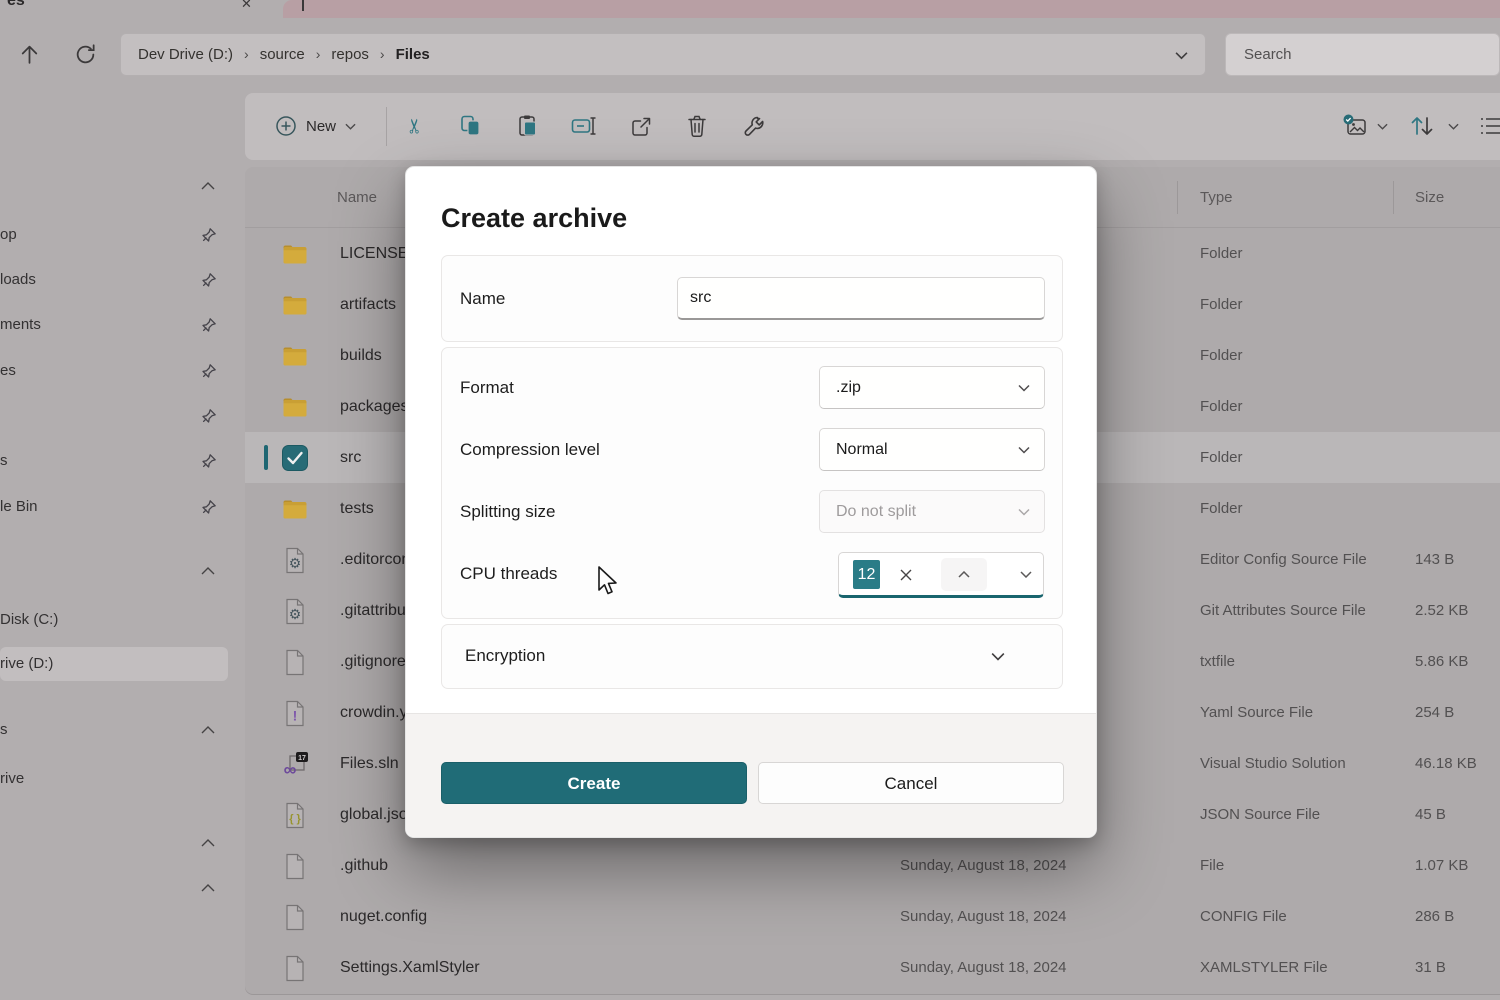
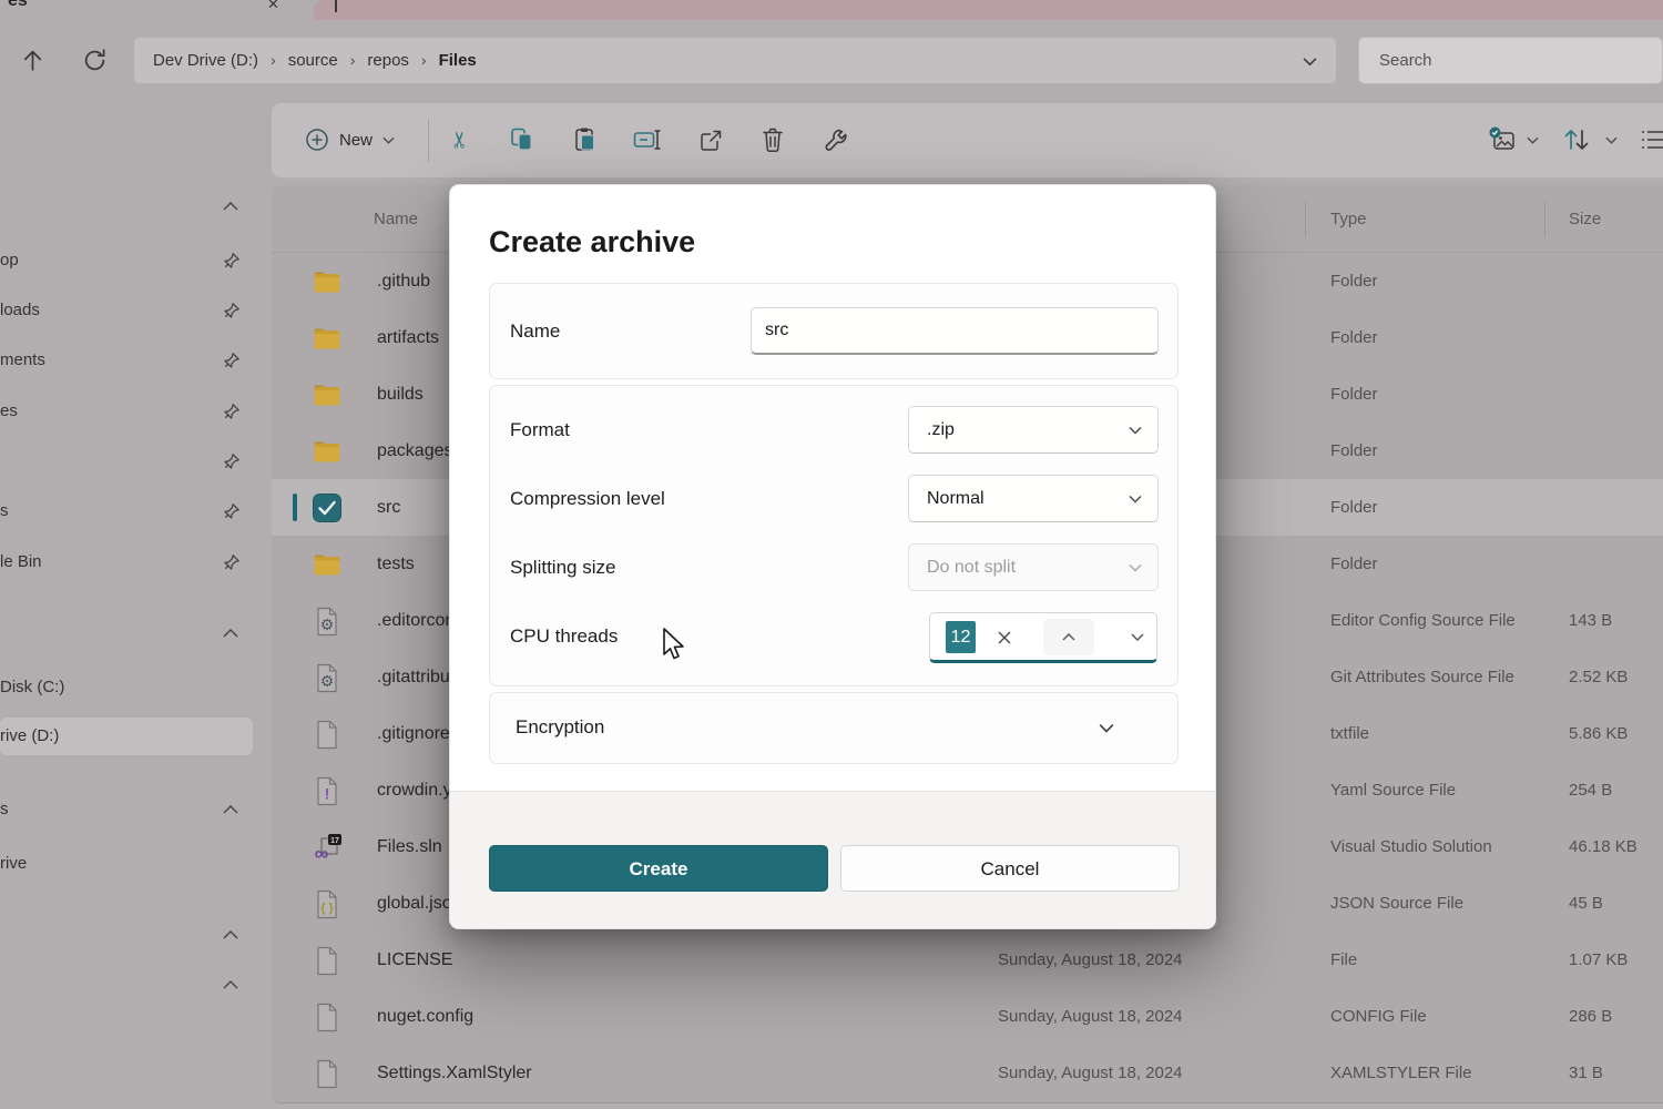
  es
  ✕
  Dev Drive (D:) › source › repos › Files
  Search
  New
  op
  loads
  ments
  es
  s
  le Bin
  Disk (C:)
  rive (D:)
  s
  rive
  Name
  Type
  Size
- LICENSE
+ .github
  Folder
  artifacts
  Folder
  builds
  Folder
  package
  Folder
  src
  Folder
  tests
  Folder
  ⚙
  Editor Config Source File
  143 B
  ⚙
  .gitattribu
  Git Attributes Source File
  2.52 KB
  .gitignore
  txtfile
  5.86 KB
  !
  crowdin.y
  Yaml Source File
  254 B
  ∞
  Files.sln
  Visual Studio Solution
  46.18 KB
  { }
  global.jso
  JSON Source File
  45 B
- .github
+ LICENSE
  Sunday, August 18, 2024
  File
  1.07 KB
  nuget.config
  Sunday, August 18, 2024
  CONFIG File
  286 B
  Settings.XamlStyler
  Sunday, August 18, 2024
  XAMLSTYLER File
  31 B
  Create archive
  Name
  src
  Format
  .zip
  Compression level
  Normal
  Splitting size
  Do not split
  CPU threads
  12
  Encryption
  Create
  Cancel
